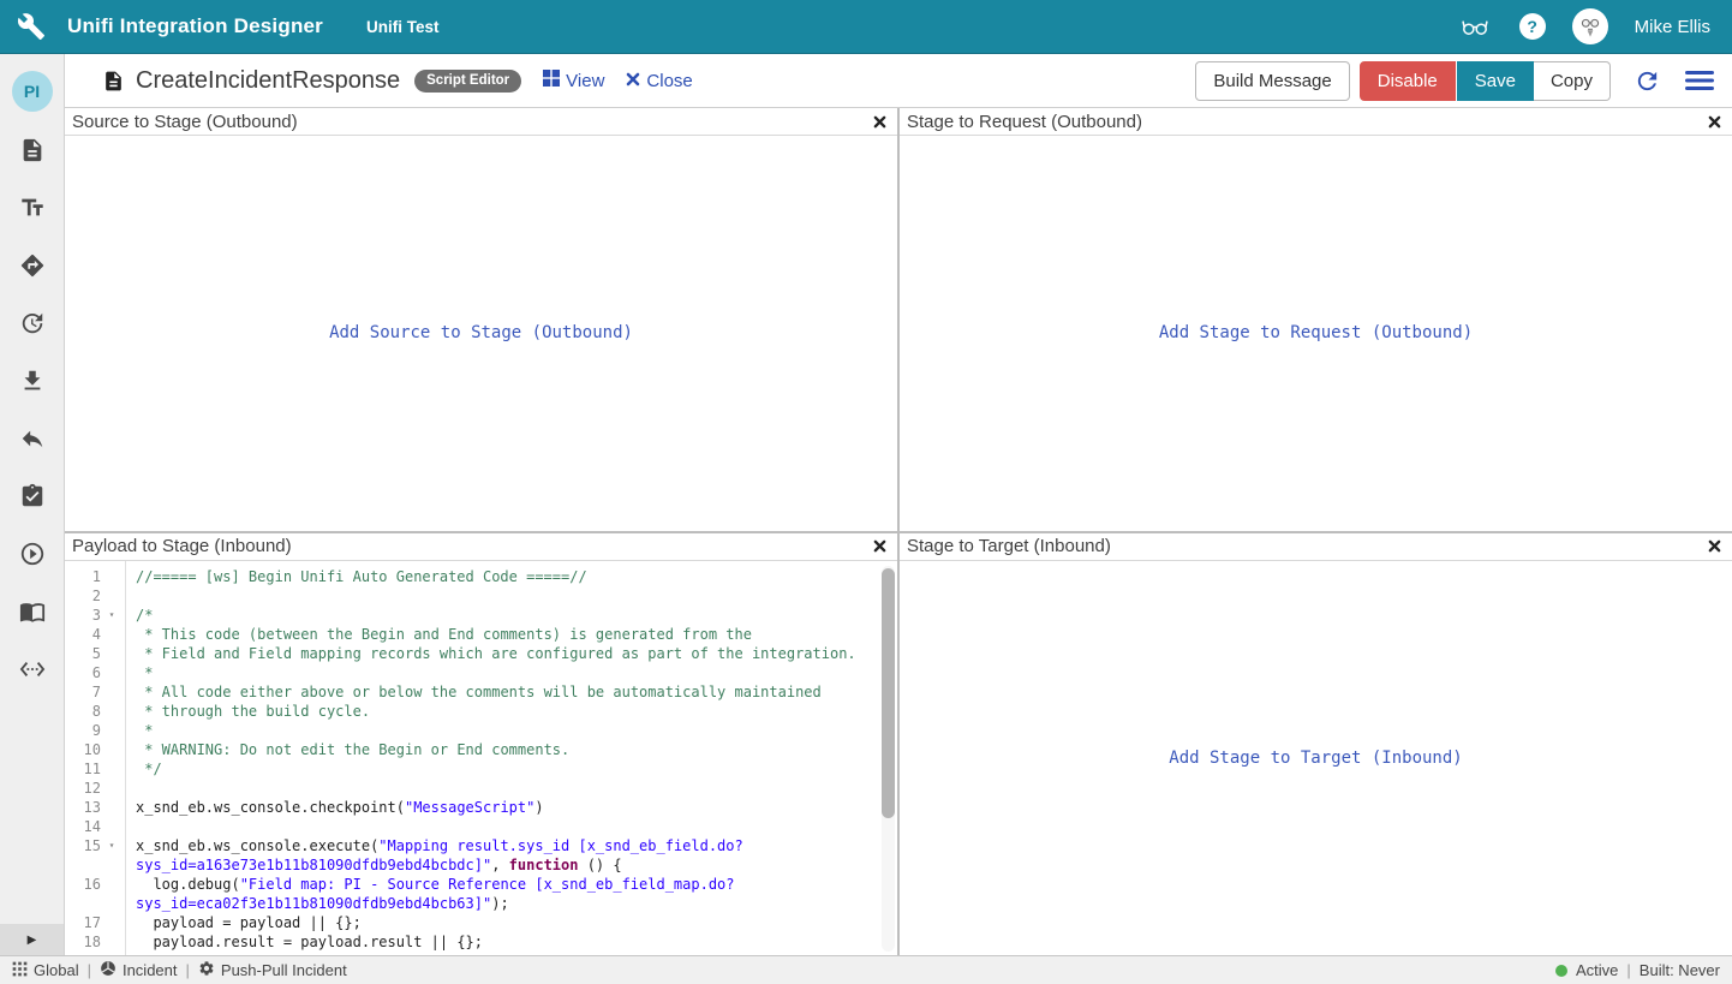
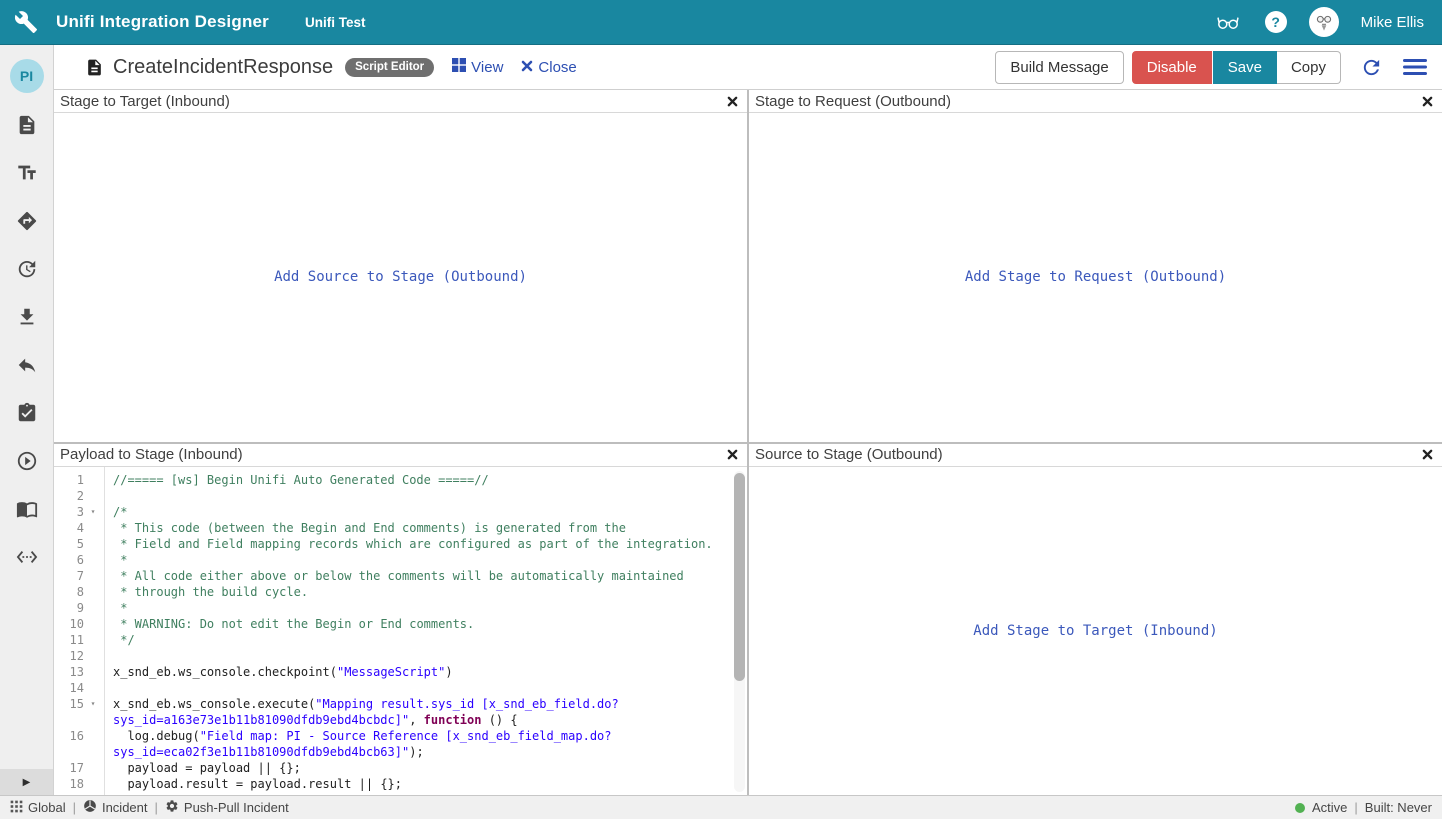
  Unifi Integration Designer
  Unifi Test
  ?
  Mike Ellis
  PI
  ▶
  CreateIncidentResponse
  Script Editor
  View
  Close
  Build Message
  Disable
  Save
  Copy
- Source to Stage (Outbound)
+ Stage to Target (Inbound)
  Add Source to Stage (Outbound)
  Stage to Request (Outbound)
  Add Stage to Request (Outbound)
  Payload to Stage (Inbound)
  1
  //===== [ws] Begin Unifi Auto Generated Code =====//
  2
  3
  ▾
  /*
  4
  * This code (between the Begin and End comments) is generated from the
  5
  * Field and Field mapping records which are configured as part of the integration.
  6
  *
  7
  * All code either above or below the comments will be automatically maintained
  8
  * through the build cycle.
  9
  *
  10
  * WARNING: Do not edit the Begin or End comments.
  11
  */
  12
  13
  x_snd_eb.ws_console.checkpoint("MessageScript")
  14
  15
  ▾
  x_snd_eb.ws_console.execute("Mapping result.sys_id [x_snd_eb_field.do?sys_id=a163e73e1b11b81090dfdb9ebd4bcbdc]", function () {
  16
  log.debug("Field map: PI - Source Reference [x_snd_eb_field_map.do?sys_id=eca02f3e1b11b81090dfdb9ebd4bcb63]");
  17
  payload = payload || {};
  18
  payload.result = payload.result || {};
- Stage to Target (Inbound)
+ Source to Stage (Outbound)
  Add Stage to Target (Inbound)
  Global
  |
  Incident
  |
  Push-Pull Incident
  Active
  |
  Built: Never
